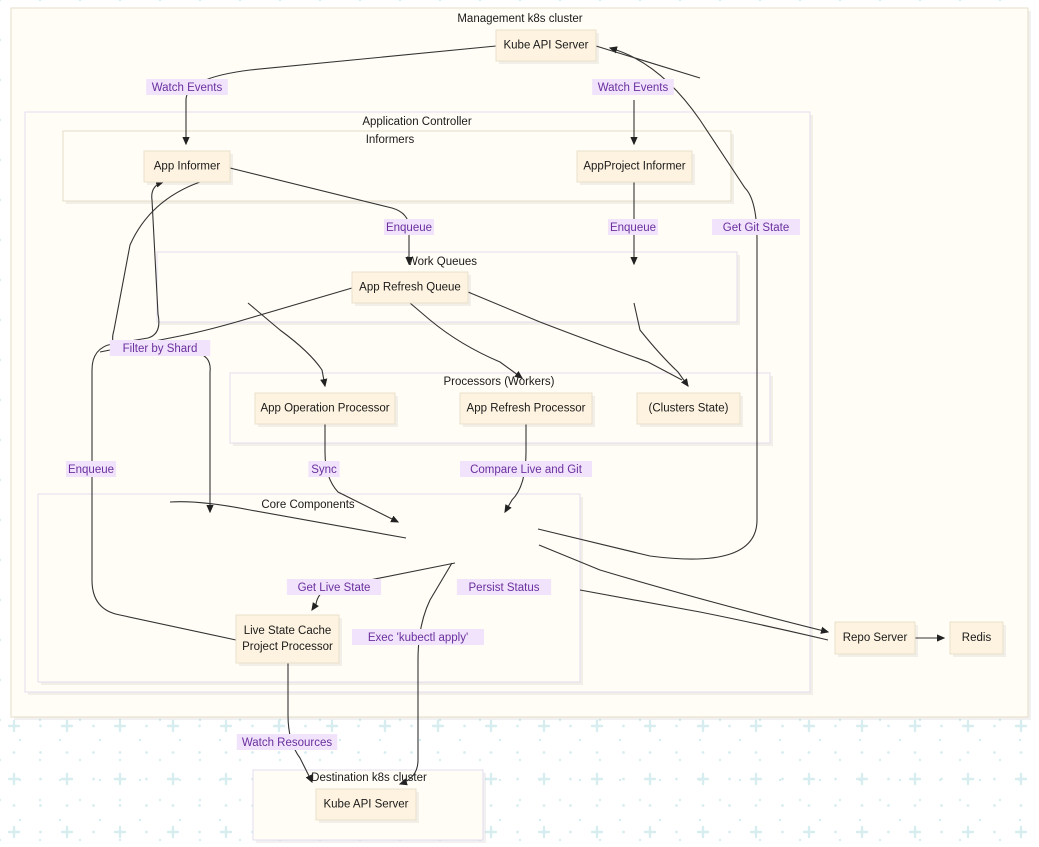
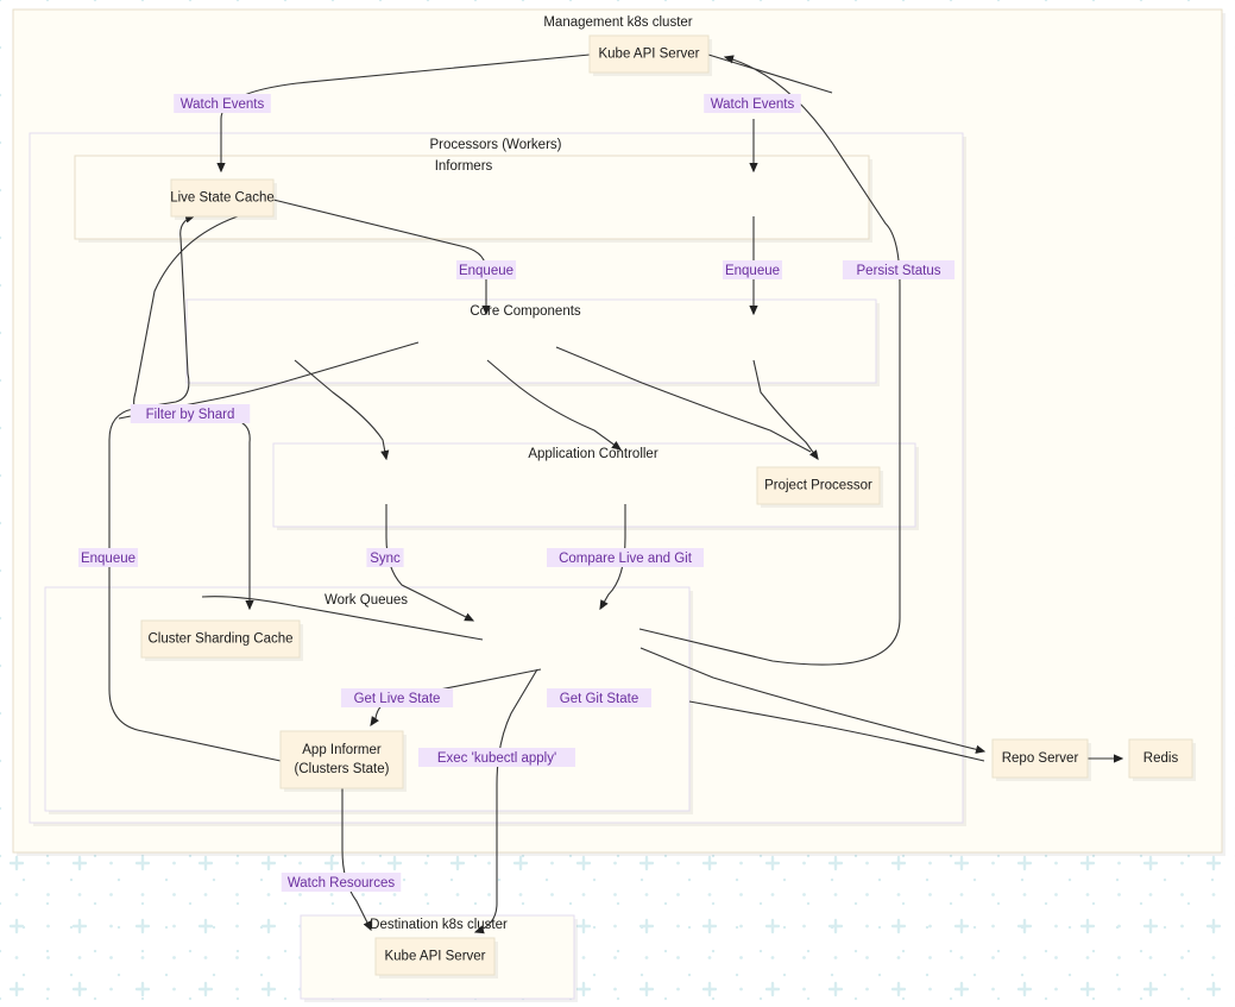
  Management k8s cluster
- Application Controller
+ Processors (Workers)
  Informers
- Work Queues
+ Core Components
- Processors (Workers)
+ Application Controller
- Core Components
+ Work Queues
  Destination k8s cluter
  Kube API Server
- App Informer
+ Live State Cache
- AppProject Informer
- App Refresh Queue
- App Operation Processor
- App Refresh Processor
- (Clusters State)
+ Project Processor
+ Cluster Sharding Cache
- Live State Cache
+ App Informer
- Project Processor
+ (Clusters State)
  Repo Server
  Redis
  Kube API Server
  Watch Events
  Watch Events
  Enqueue
  Enqueue
- Get Git State
+ Persist Status
  Filter by Shard
  Enqueue
  Sync
  Compare Live and Git
  Get Live State
- Persist Status
+ Get Git State
  Exec 'kubectl apply'
  Watch Resources
